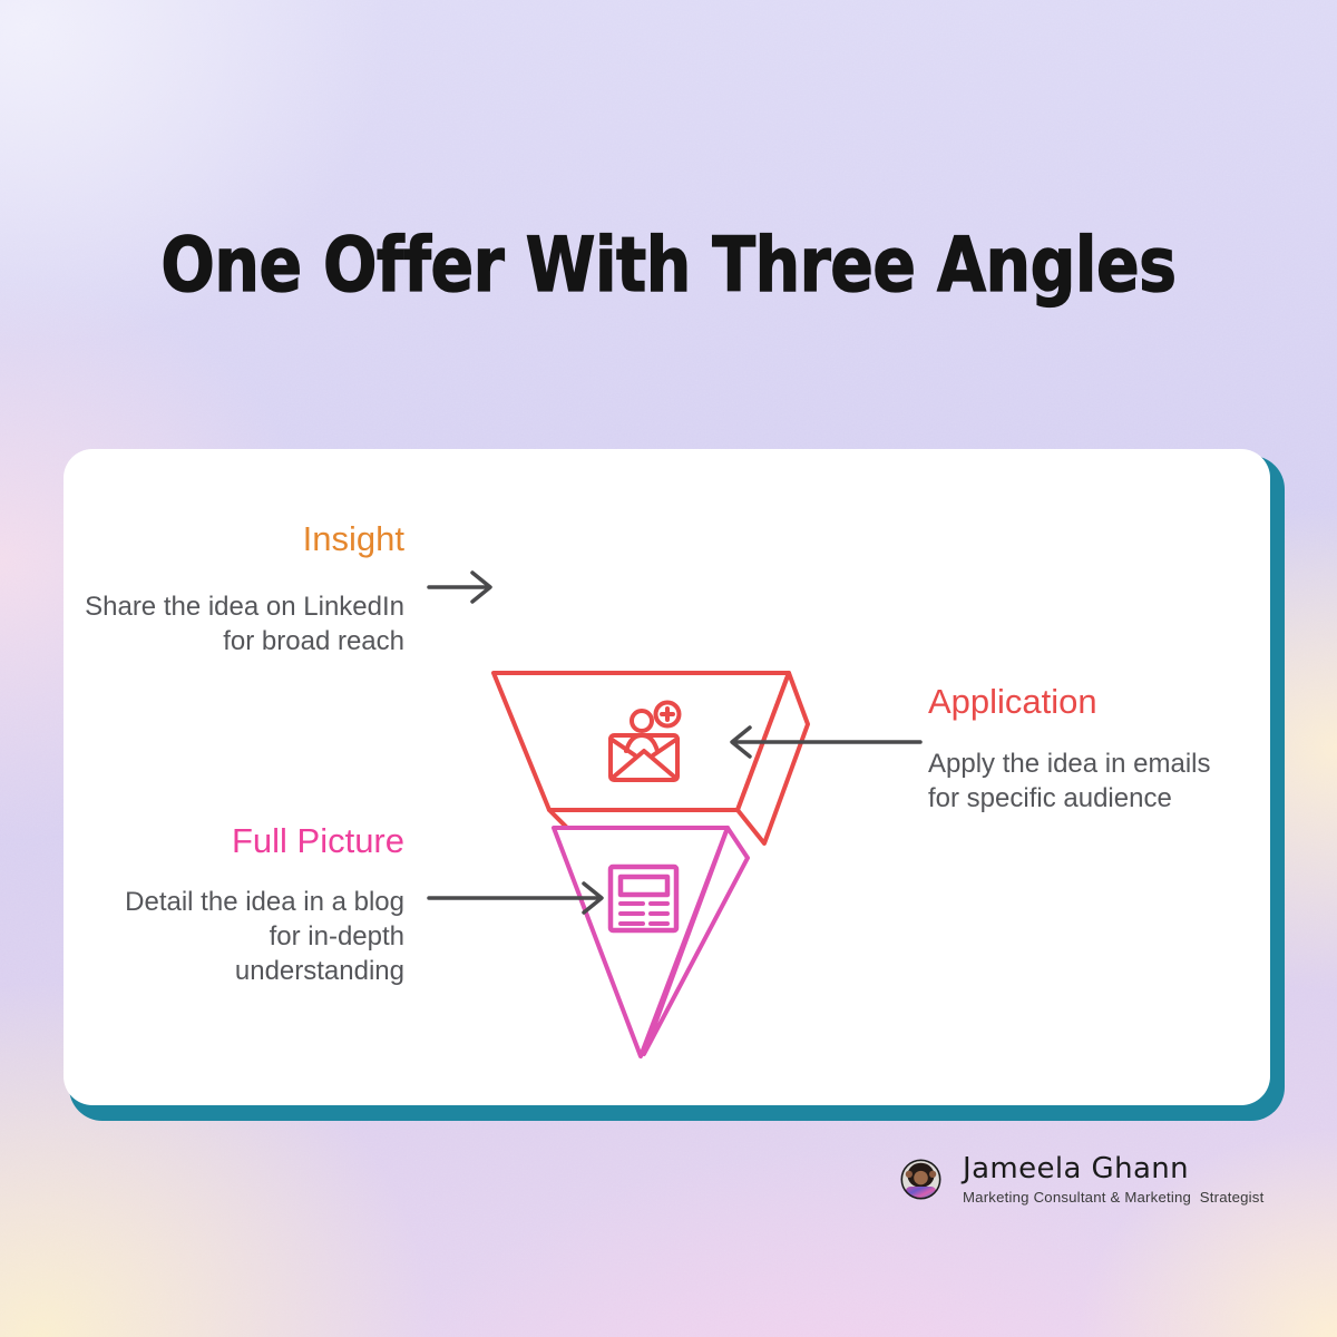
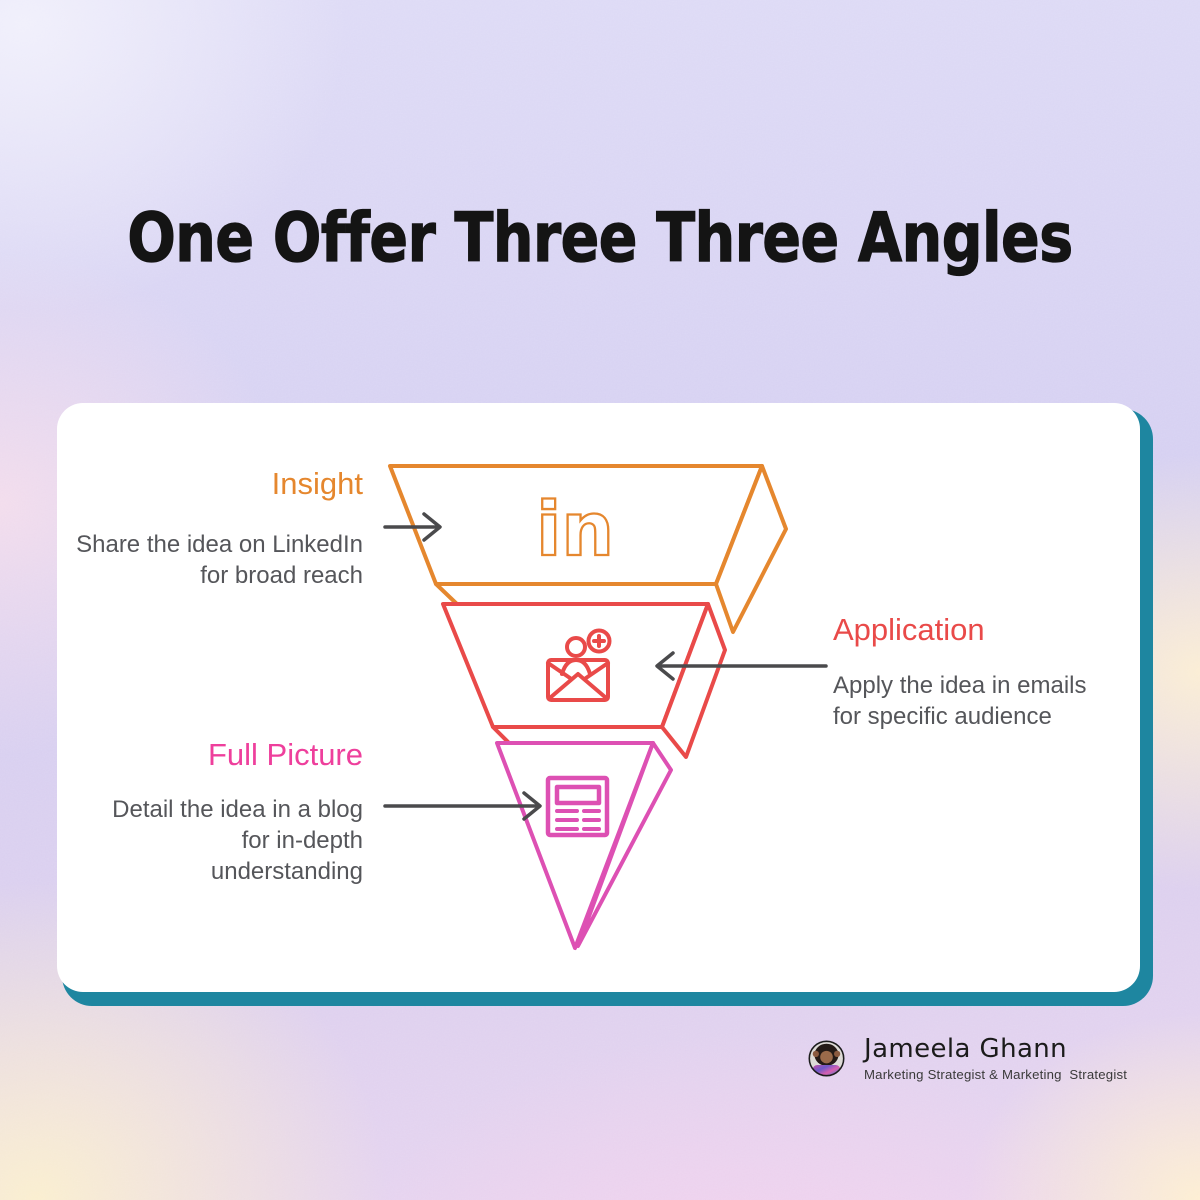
- One Offer With Three Angles
+ One Offer Three Three Angles
+ in
  Insight
  Share the idea on LinkedIn
  for broad reach
  Application
  Apply the idea in emails
  for specific audience
  Full Picture
  Detail the idea in a blog
  for in-depth
  understanding
  Jameela Ghann
- Marketing Consultant & Marketing Strategist
+ Marketing Strategist & Marketing Strategist
